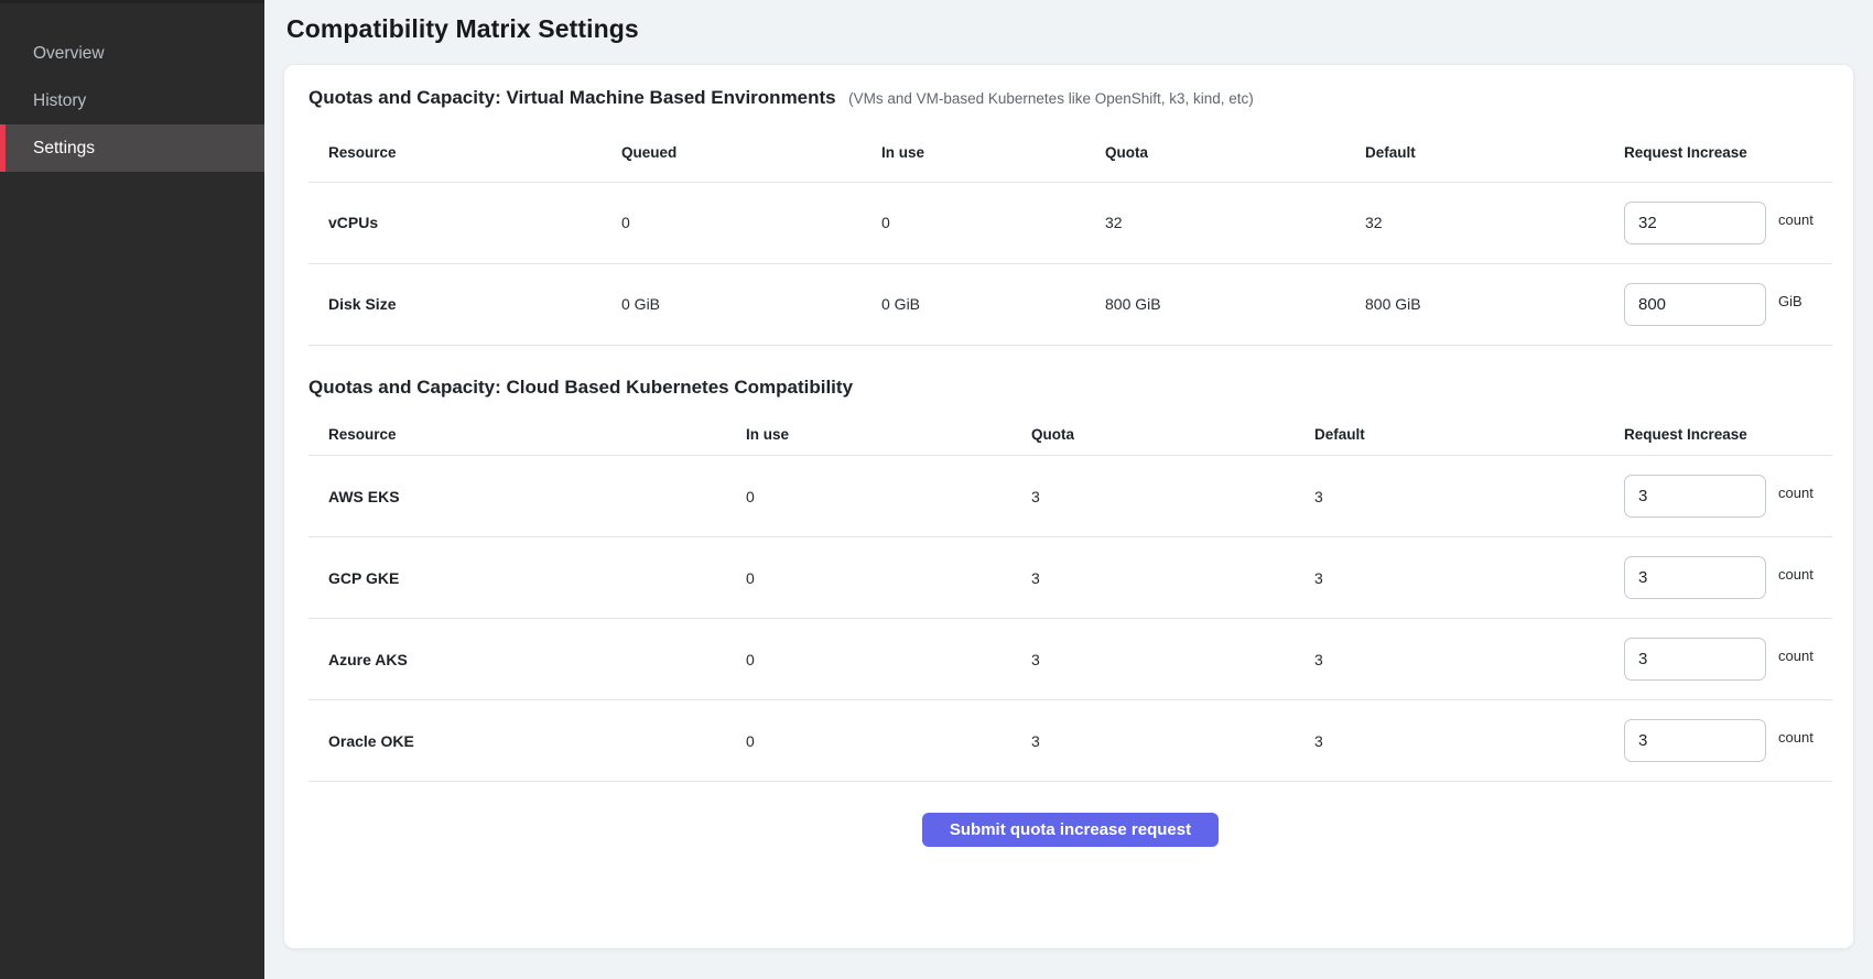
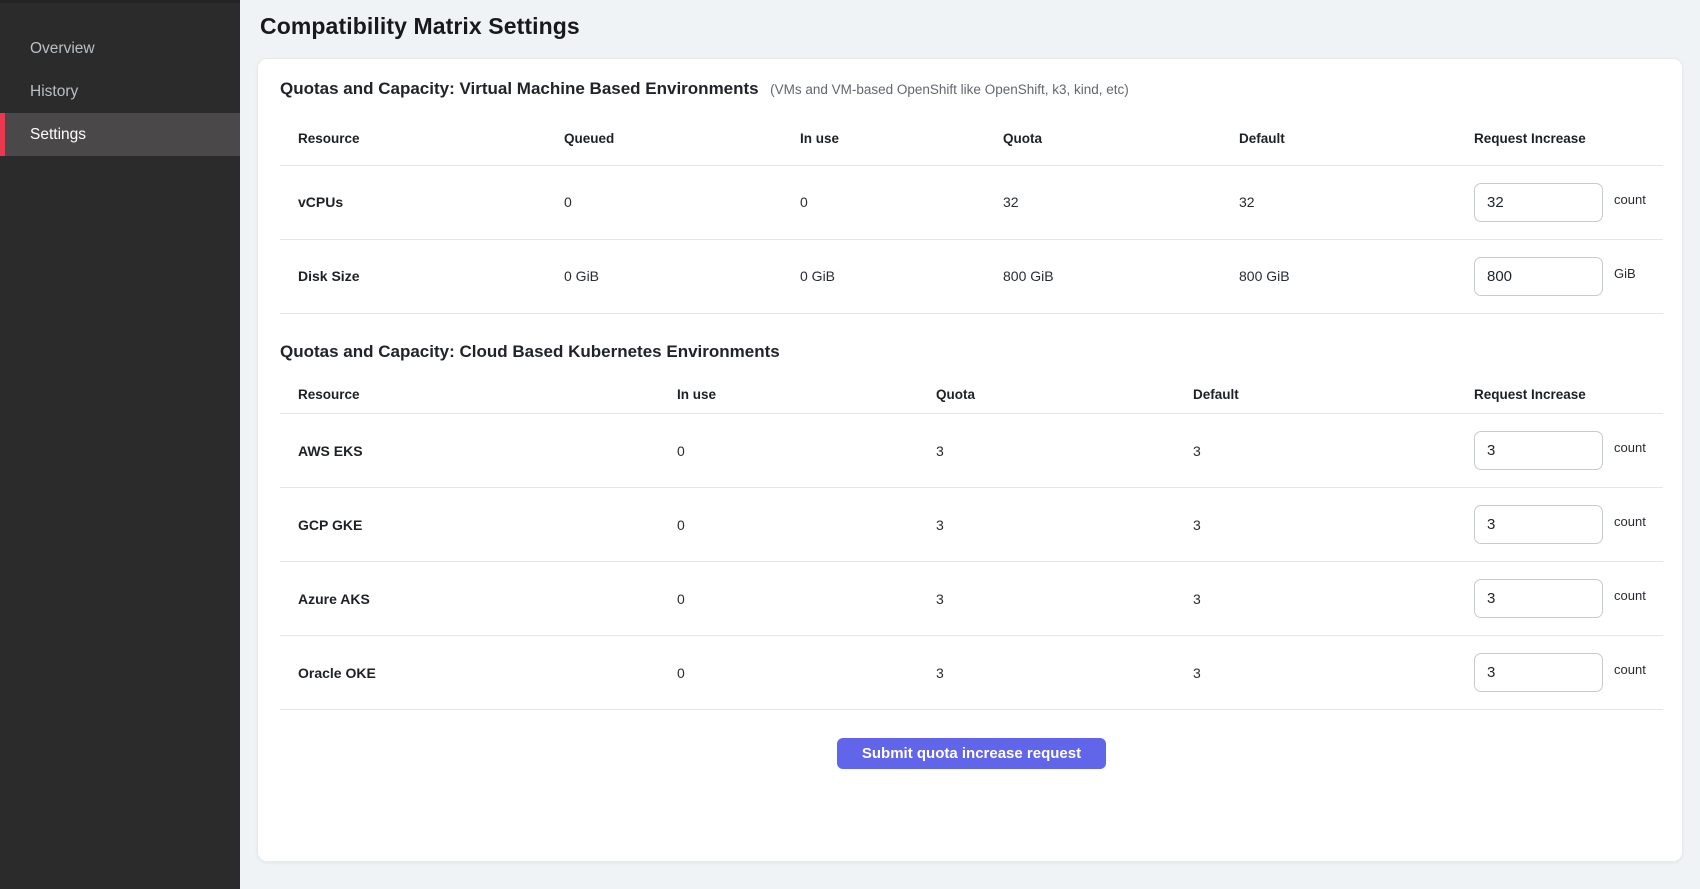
  Overview
  History
  Settings
  Compatibility Matrix Settings
- Quotas and Capacity: Virtual Machine Based Environments (VMs and VM-based Kubernetes like OpenShift, k3, kind, etc)
+ Quotas and Capacity: Virtual Machine Based Environments (VMs and VM-based OpenShift like OpenShift, k3, kind, etc)
  Resource	Queued	In use	Quota	Default	Request Increase
  vCPUs	0	0	32	32	32 count
  Disk Size	0 GiB	0 GiB	800 GiB	800 GiB	800 GiB
- Quotas and Capacity: Cloud Based Kubernetes Compatibility
+ Quotas and Capacity: Cloud Based Kubernetes Environments
  Resource	In use	Quota	Default	Request Increase
  AWS EKS	0	3	3	3 count
  GCP GKE	0	3	3	3 count
  Azure AKS	0	3	3	3 count
  Oracle OKE	0	3	3	3 count
  Submit quota increase request
